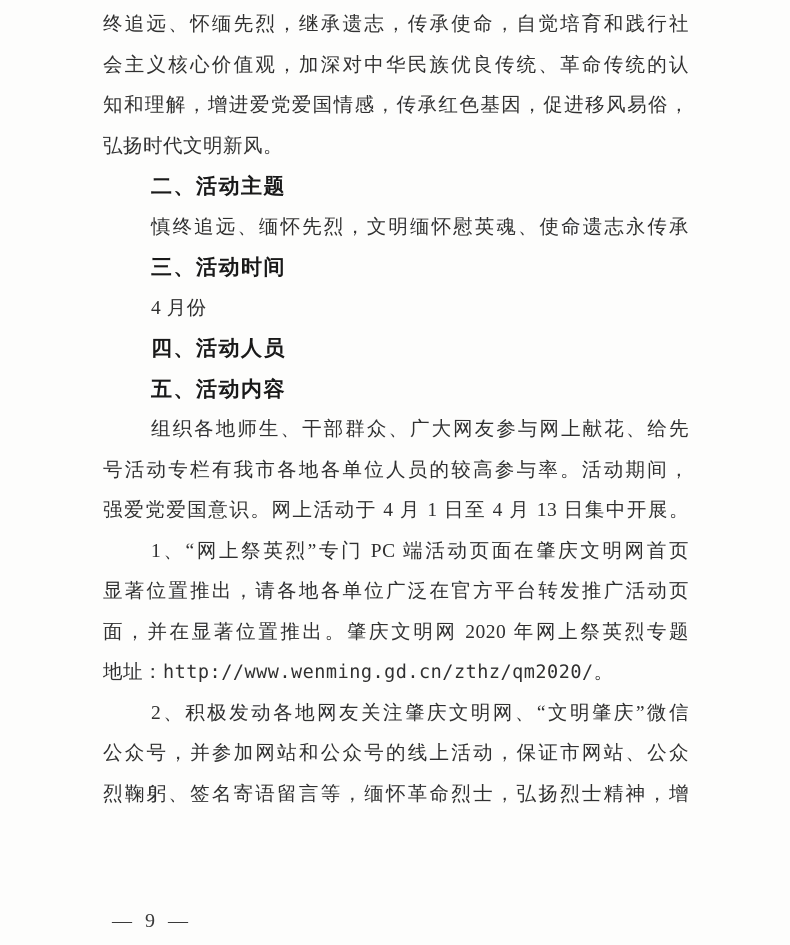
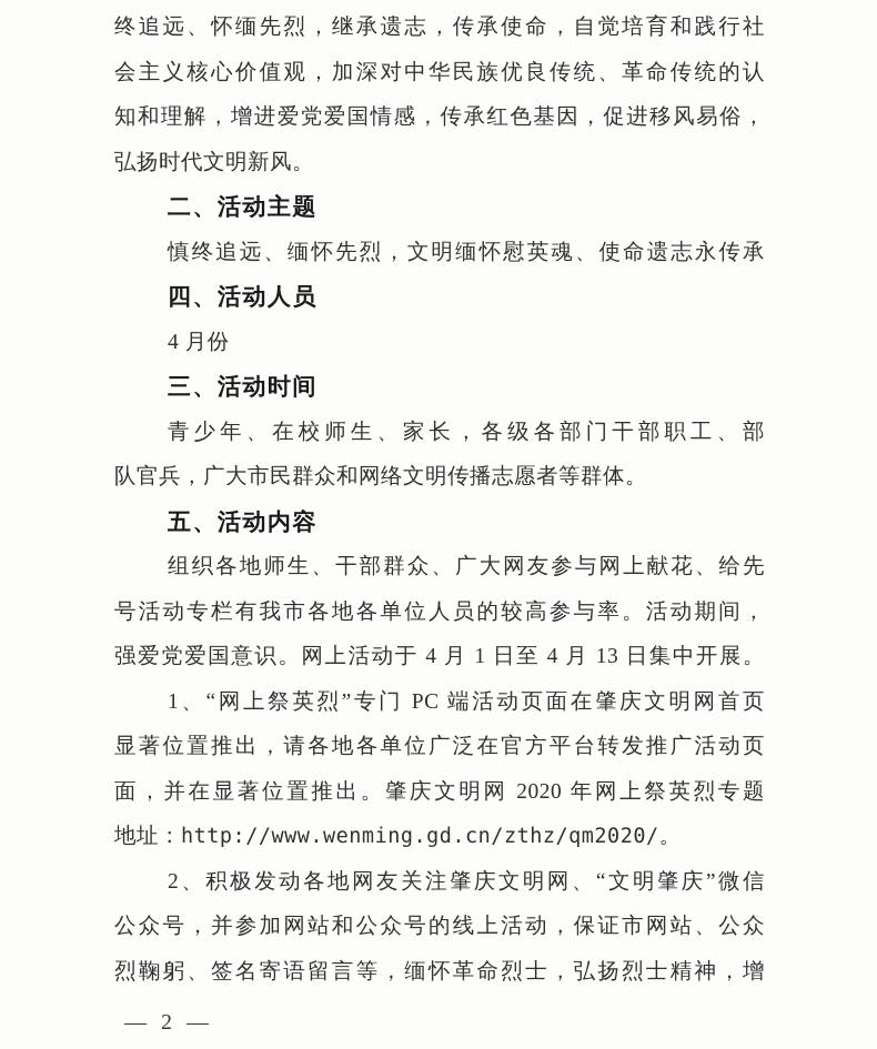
  终追远、怀缅先烈，继承遗志，传承使命，自觉培育和践行社
  会主义核心价值观，加深对中华民族优良传统、革命传统的认
  知和理解，增进爱党爱国情感，传承红色基因，促进移风易俗，
  弘扬时代文明新风。
  二、活动主题
  慎终追远、缅怀先烈，文明缅怀慰英魂、使命遗志永传承
- 三、活动时间
+ 四、活动人员
  4 月份
- 四、活动人员
+ 三、活动时间
+ 青少年、在校师生、家长，各级各部门干部职工、部
+ 队官兵，广大市民群众和网络文明传播志愿者等群体。
  五、活动内容
  组织各地师生、干部群众、广大网友参与网上献花、给先
  号活动专栏有我市各地各单位人员的较高参与率。活动期间，
  强爱党爱国意识。网上活动于 4 月 1 日至 4 月 13 日集中开展。
  1、“网上祭英烈”专门 PC 端活动页面在肇庆文明网首页
  显著位置推出，请各地各单位广泛在官方平台转发推广活动页
  面，并在显著位置推出。肇庆文明网 2020 年网上祭英烈专题
  地址：http://www.wenming.gd.cn/zthz/qm2020/。
  2、积极发动各地网友关注肇庆文明网、“文明肇庆”微信
  公众号，并参加网站和公众号的线上活动，保证市网站、公众
  烈鞠躬、签名寄语留言等，缅怀革命烈士，弘扬烈士精神，增
- — 9 —
+ — 2 —
